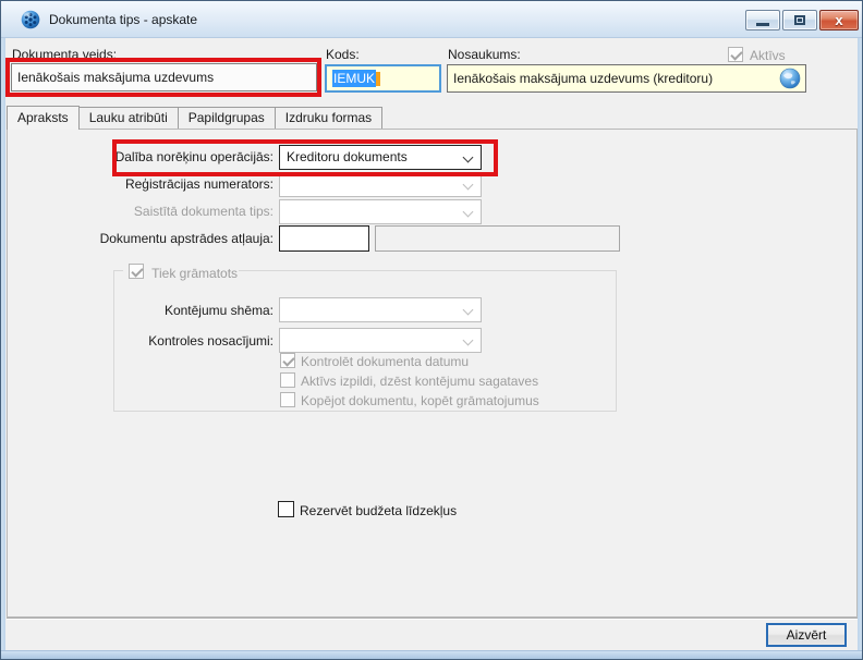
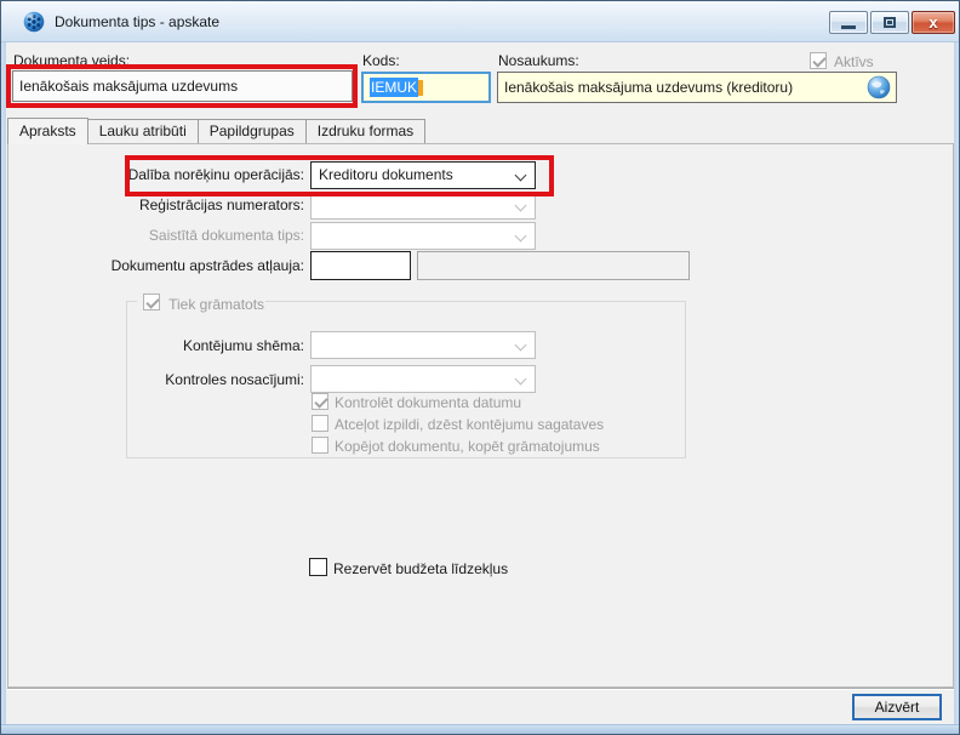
  Dokumenta tips - apskate
  x
  Dokumenta veids:
  Ienākošais maksājuma uzdevums
  Kods:
  IEMUK
  Nosaukums:
  Ienākošais maksājuma uzdevums (kreditoru)
  Aktīvs
  Apraksts
  Lauku atribūti
  Papildgrupas
  Izdruku formas
  Dalība norēķinu operācijās:
  Kreditoru dokuments
  Reģistrācijas numerators:
  Saistītā dokumenta tips:
  Dokumentu apstrādes atļauja:
  Tiek grāmatots
  Kontējumu shēma:
  Kontroles nosacījumi:
  Kontrolēt dokumenta datumu
- Aktīvs izpildi, dzēst kontējumu sagataves
+ Atceļot izpildi, dzēst kontējumu sagataves
  Kopējot dokumentu, kopēt grāmatojumus
  Rezervēt budžeta līdzekļus
  Aizvērt
